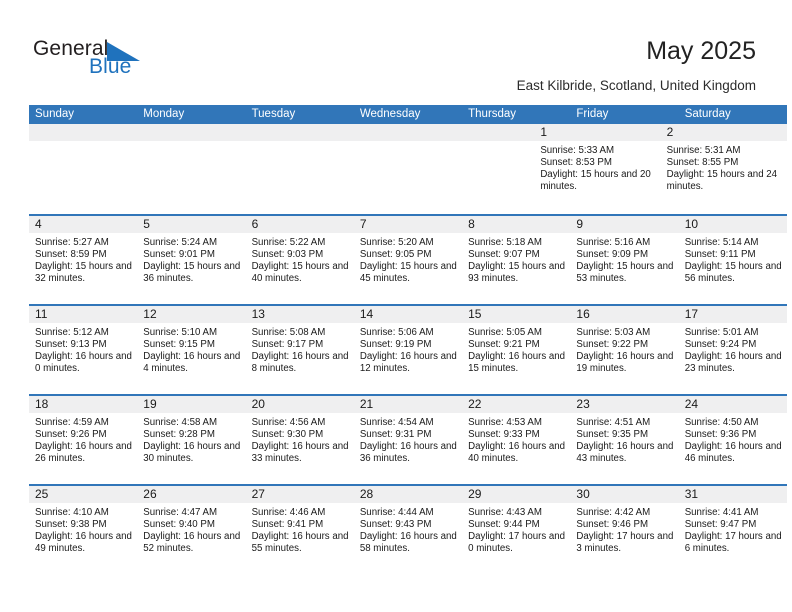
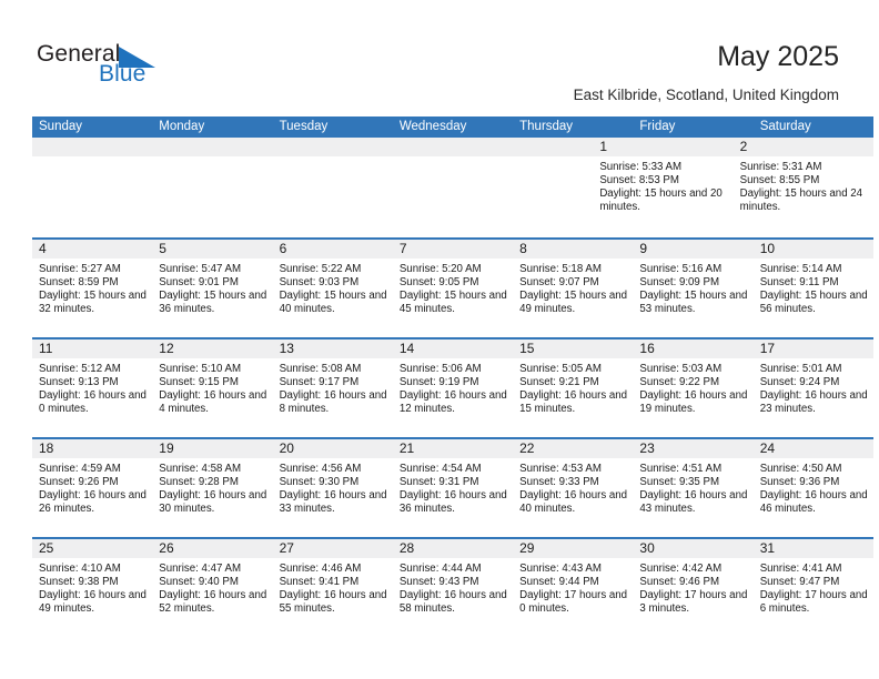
  General
  Blue
  May 2025
  East Kilbride, Scotland, United Kingdom
  Sunday
  Monday
  Tuesday
  Wednesday
  Thursday
  Friday
  Saturday
  1
  Sunrise: 5:33 AM
  Sunset: 8:53 PM
  Daylight: 15 hours and 20 minutes.
  2
  Sunrise: 5:31 AM
  Sunset: 8:55 PM
  Daylight: 15 hours and 24 minutes.
  4
  Sunrise: 5:27 AM
  Sunset: 8:59 PM
  Daylight: 15 hours and 32 minutes.
  5
- Sunrise: 5:24 AM
+ Sunrise: 5:47 AM
  Sunset: 9:01 PM
  Daylight: 15 hours and 36 minutes.
  6
  Sunrise: 5:22 AM
  Sunset: 9:03 PM
  Daylight: 15 hours and 40 minutes.
  7
  Sunrise: 5:20 AM
  Sunset: 9:05 PM
  Daylight: 15 hours and 45 minutes.
  8
  Sunrise: 5:18 AM
  Sunset: 9:07 PM
- Daylight: 15 hours and 93 minutes.
+ Daylight: 15 hours and 49 minutes.
  9
  Sunrise: 5:16 AM
  Sunset: 9:09 PM
  Daylight: 15 hours and 53 minutes.
  10
  Sunrise: 5:14 AM
  Sunset: 9:11 PM
  Daylight: 15 hours and 56 minutes.
  11
  Sunrise: 5:12 AM
  Sunset: 9:13 PM
  Daylight: 16 hours and 0 minutes.
  12
  Sunrise: 5:10 AM
  Sunset: 9:15 PM
  Daylight: 16 hours and 4 minutes.
  13
  Sunrise: 5:08 AM
  Sunset: 9:17 PM
  Daylight: 16 hours and 8 minutes.
  14
  Sunrise: 5:06 AM
  Sunset: 9:19 PM
  Daylight: 16 hours and 12 minutes.
  15
  Sunrise: 5:05 AM
  Sunset: 9:21 PM
  Daylight: 16 hours and 15 minutes.
  16
  Sunrise: 5:03 AM
  Sunset: 9:22 PM
  Daylight: 16 hours and 19 minutes.
  17
  Sunrise: 5:01 AM
  Sunset: 9:24 PM
  Daylight: 16 hours and 23 minutes.
  18
  Sunrise: 4:59 AM
  Sunset: 9:26 PM
  Daylight: 16 hours and 26 minutes.
  19
  Sunrise: 4:58 AM
  Sunset: 9:28 PM
  Daylight: 16 hours and 30 minutes.
  20
  Sunrise: 4:56 AM
  Sunset: 9:30 PM
  Daylight: 16 hours and 33 minutes.
  21
  Sunrise: 4:54 AM
  Sunset: 9:31 PM
  Daylight: 16 hours and 36 minutes.
  22
  Sunrise: 4:53 AM
  Sunset: 9:33 PM
  Daylight: 16 hours and 40 minutes.
  23
  Sunrise: 4:51 AM
  Sunset: 9:35 PM
  Daylight: 16 hours and 43 minutes.
  24
  Sunrise: 4:50 AM
  Sunset: 9:36 PM
  Daylight: 16 hours and 46 minutes.
  25
  Sunrise: 4:10 AM
  Sunset: 9:38 PM
  Daylight: 16 hours and 49 minutes.
  26
  Sunrise: 4:47 AM
  Sunset: 9:40 PM
  Daylight: 16 hours and 52 minutes.
  27
  Sunrise: 4:46 AM
  Sunset: 9:41 PM
  Daylight: 16 hours and 55 minutes.
  28
  Sunrise: 4:44 AM
  Sunset: 9:43 PM
  Daylight: 16 hours and 58 minutes.
  29
  Sunrise: 4:43 AM
  Sunset: 9:44 PM
  Daylight: 17 hours and 0 minutes.
  30
  Sunrise: 4:42 AM
  Sunset: 9:46 PM
  Daylight: 17 hours and 3 minutes.
  31
  Sunrise: 4:41 AM
  Sunset: 9:47 PM
  Daylight: 17 hours and 6 minutes.
